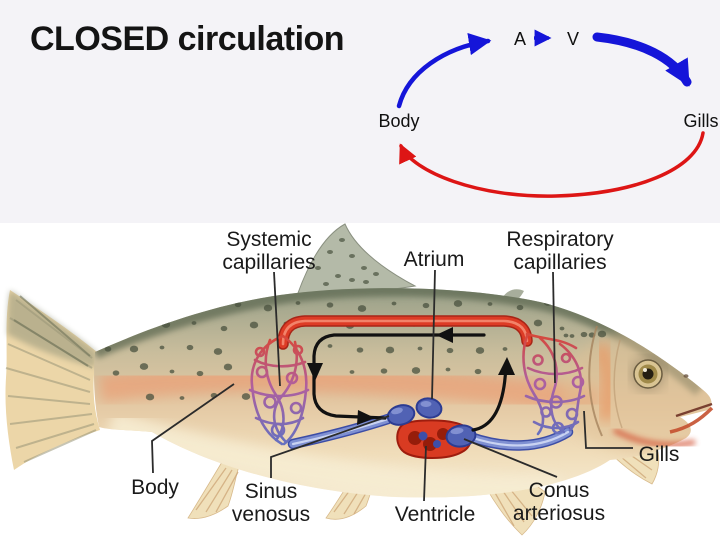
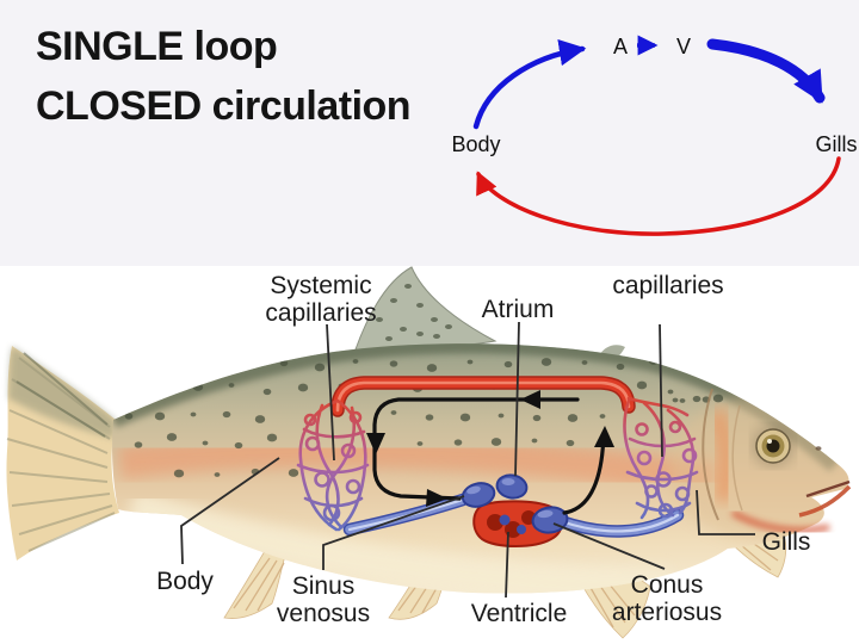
+ SINGLE loop
  CLOSED circulation
  A
  V
  Body
  Gills
  Systemic
  capillaries
  Atrium
- Respiratory
  capillaries
  Body
  Sinus
  venosus
  Ventricle
  Conus
  arteriosus
  Gills
